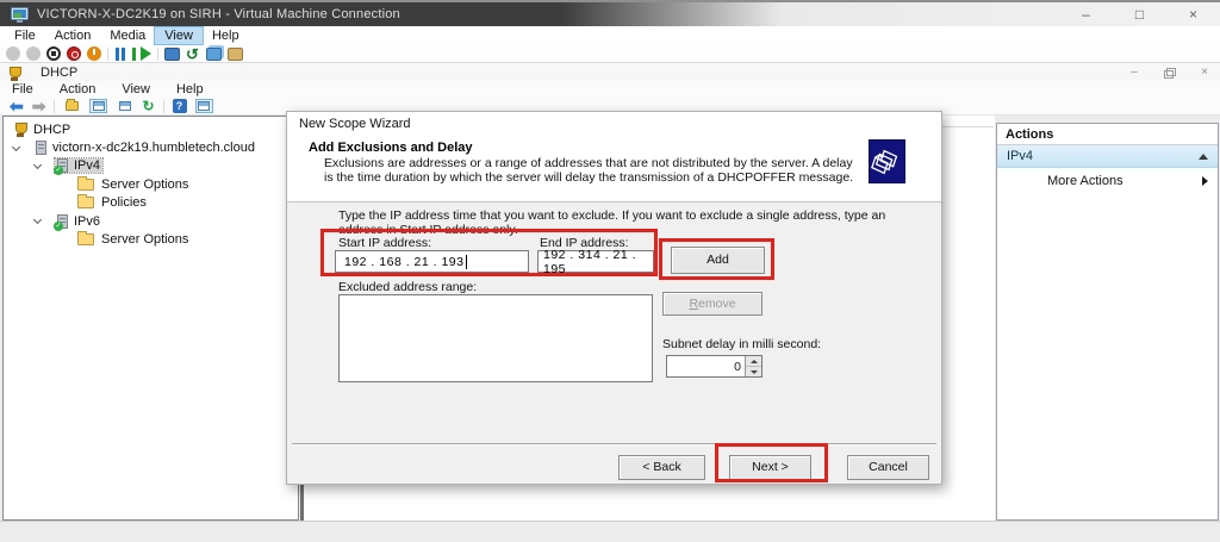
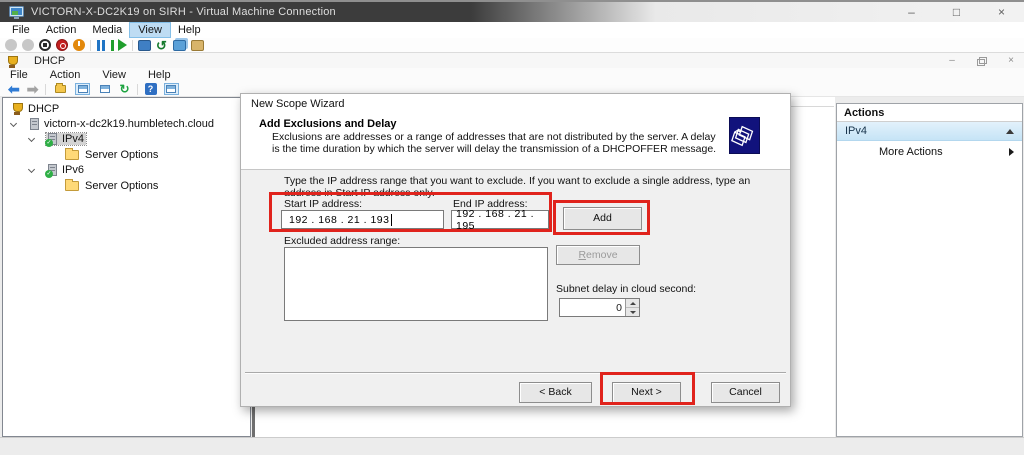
  VICTORN-X-DC2K19 on SIRH - Virtual Machine Connection
  –
  □
  ×
  File
  Action
  Media
  View
  Help
  DHCP
  –
  ×
  File
  Action
  View
  Help
  ⬅
  ➡
  ↻
  ?
  DHCP
  victorn-x-dc2k19.humbletech.cloud
  IPv4
  Server Options
- Policies
  IPv6
  Server Options
  Actions
  IPv4
  More Actions
  New Scope Wizard
  Add Exclusions and Delay
  Exclusions are addresses or a range of addresses that are not distributed by the server. A delay is the time duration by which the server will delay the transmission of a DHCPOFFER message.
- Type the IP address time that you want to exclude. If you want to exclude a single address, type an address in Start IP address only.
+ Type the IP address range that you want to exclude. If you want to exclude a single address, type an address in Start IP address only.
  Start IP address:
  End IP address:
  192 . 168 . 21 . 193
- 192 . 314 . 21 . 195
+ 192 . 168 . 21 . 195
  Add
  Excluded address range:
  Remove
- Subnet delay in milli second:
+ Subnet delay in cloud second:
  0
  < Back
  Next >
  Cancel
